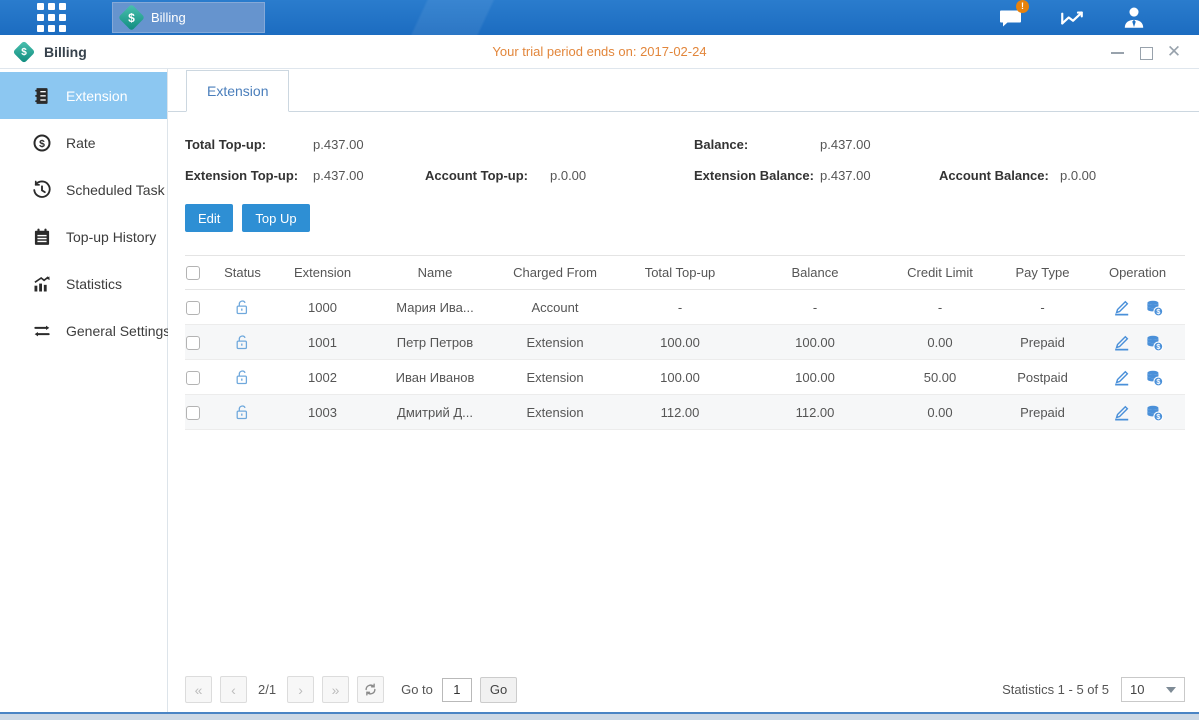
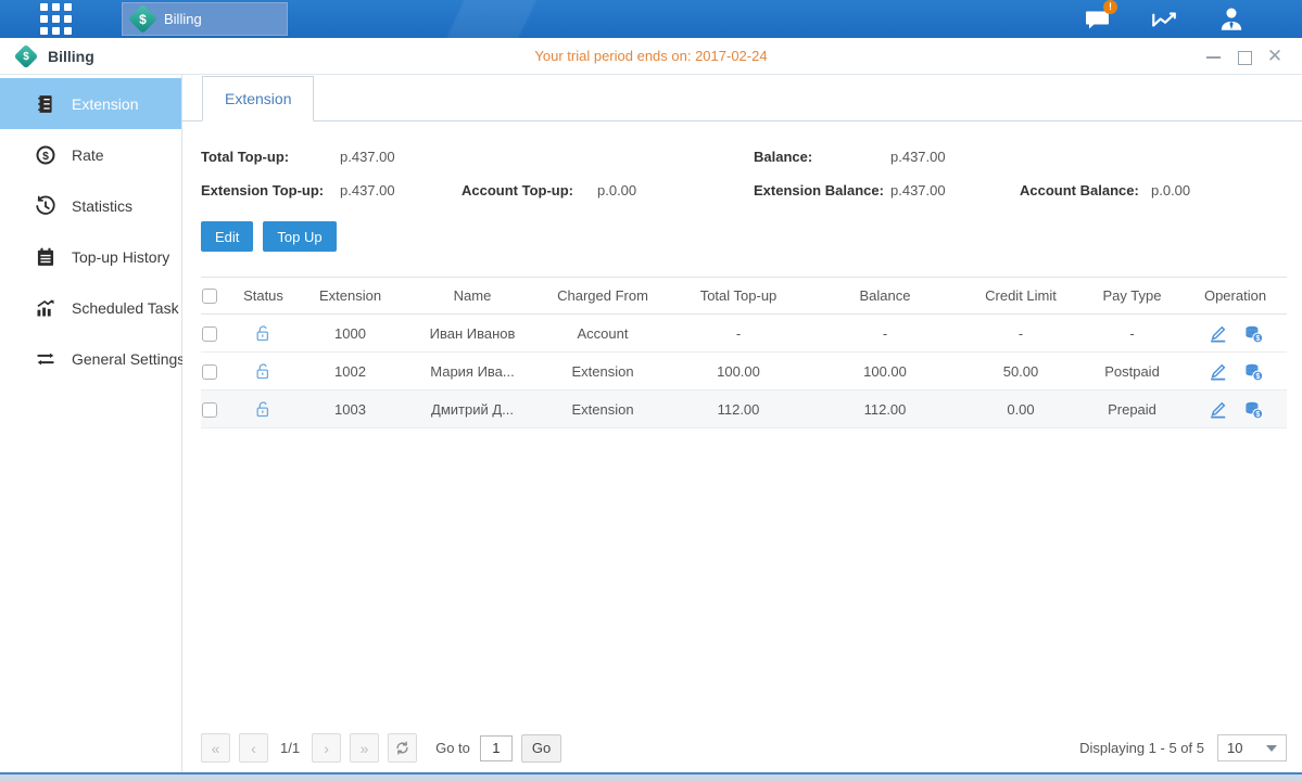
  Billing
  !
  Billing
  Your trial period ends on: 2017-02-24
  ✕
  Extension
  $
  Rate
- Scheduled Task
+ Statistics
  Top-up History
- Statistics
+ Scheduled Task
  General Settings
  Extension
  Total Top-up:
  p.437.00
  Balance:
  p.437.00
  Extension Top-up:
  p.437.00
  Account Top-up:
  p.0.00
  Extension Balance:
  p.437.00
  Account Balance:
  p.0.00
  Edit
  Top Up
  	Status	Extension	Name	Charged From	Total Top-up	Balance	Credit Limit	Pay Type	Operation
- 		1000	Мария Ива...	Account	-	-	-	-	$
+ 		1000	Иван Иванов	Account	-	-	-	-	$
- 		1001	Петр Петров	Extension	100.00	100.00	0.00	Prepaid	$
- 		1002	Иван Иванов	Extension	100.00	100.00	50.00	Postpaid	$
+ 		1002	Мария Ива...	Extension	100.00	100.00	50.00	Postpaid	$
  		1003	Дмитрий Д...	Extension	112.00	112.00	0.00	Prepaid	$
  «
  ‹
- 2/1
+ 1/1
  ›
  »
  Go to
  1
  Go
- Statistics 1 - 5 of 5
+ Displaying 1 - 5 of 5
  10
